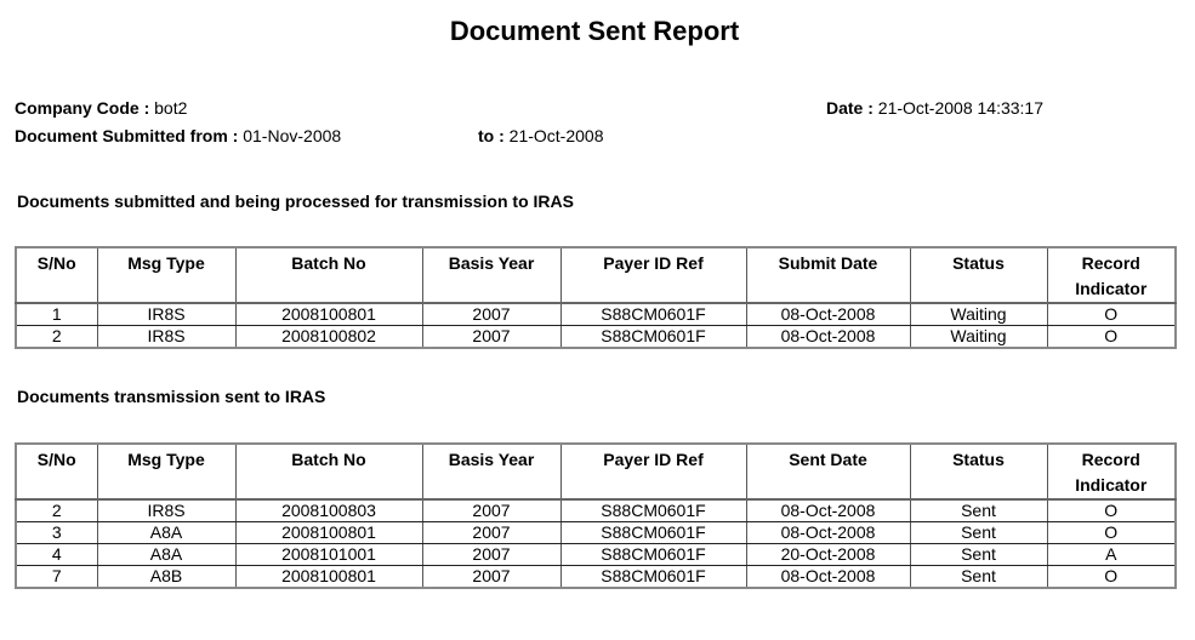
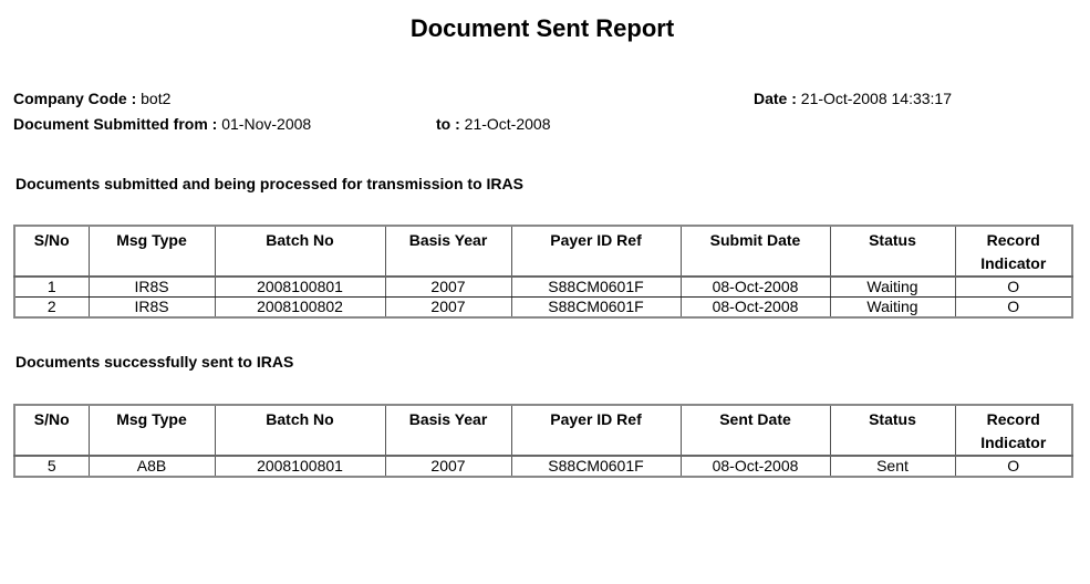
  Document Sent Report
  Company Code : bot2
  Date : 21-Oct-2008 14:33:17
  Document Submitted from : 01-Nov-2008
  to : 21-Oct-2008
  Documents submitted and being processed for transmission to IRAS
  S/No	Msg Type	Batch No	Basis Year	Payer ID Ref	Submit Date	Status	Record Indicator
  1	IR8S	2008100801	2007	S88CM0601F	08-Oct-2008	Waiting	O
  2	IR8S	2008100802	2007	S88CM0601F	08-Oct-2008	Waiting	O
- Documents transmission sent to IRAS
+ Documents successfully sent to IRAS
  S/No	Msg Type	Batch No	Basis Year	Payer ID Ref	Sent Date	Status	Record Indicator
- 2	IR8S	2008100803	2007	S88CM0601F	08-Oct-2008	Sent	O
- 3	A8A	2008100801	2007	S88CM0601F	08-Oct-2008	Sent	O
- 4	A8A	2008101001	2007	S88CM0601F	20-Oct-2008	Sent	A
- 7	A8B	2008100801	2007	S88CM0601F	08-Oct-2008	Sent	O
+ 5	A8B	2008100801	2007	S88CM0601F	08-Oct-2008	Sent	O
